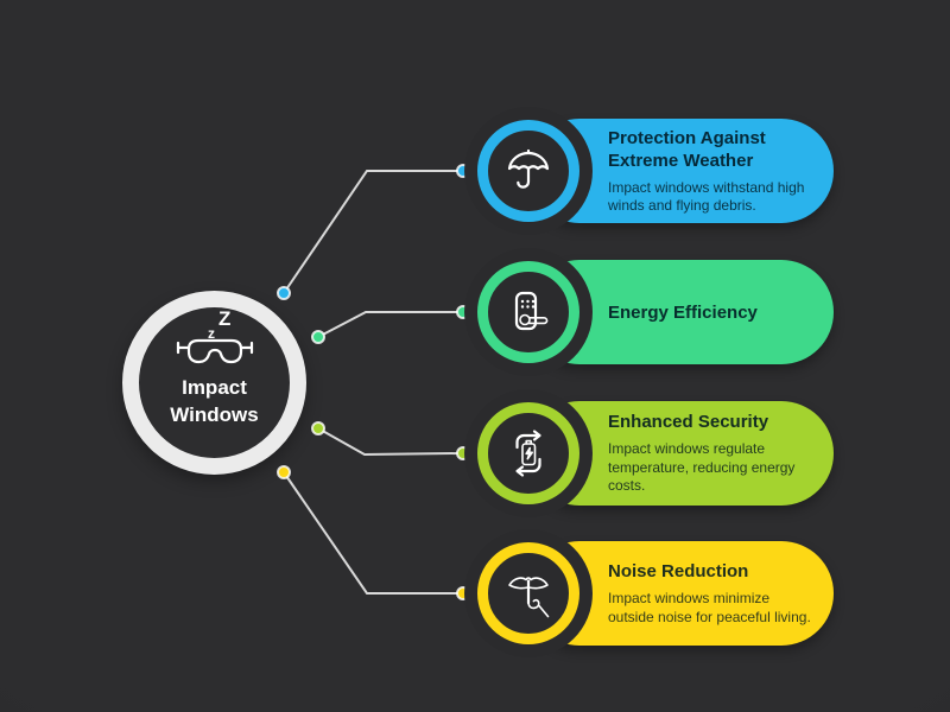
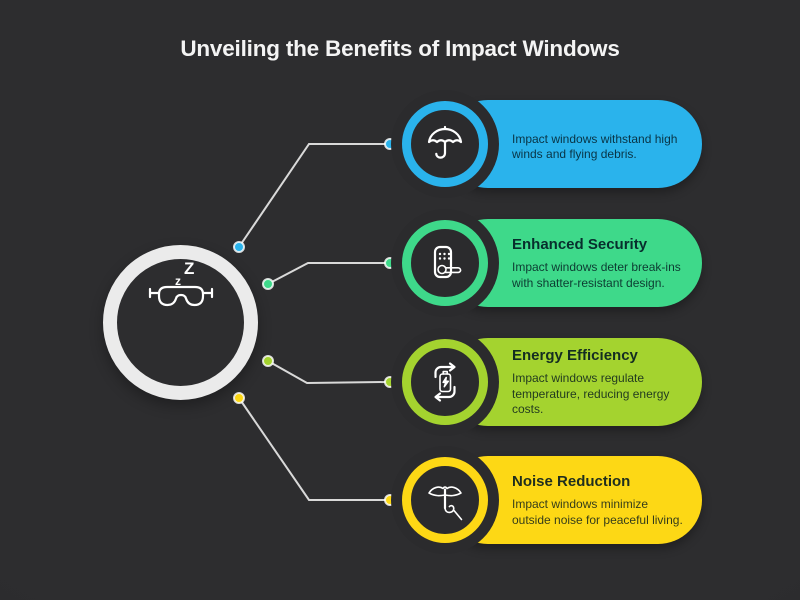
+ Unveiling the Benefits of Impact Windows
  Z
  z
- Impact Windows
- Protection Against Extreme Weather
  Impact windows withstand high winds and flying debris.
- Energy Efficiency
+ Enhanced Security
+ Impact windows deter break-ins with shatter-resistant design.
- Enhanced Security
+ Energy Efficiency
  Impact windows regulate temperature, reducing energy costs.
  Noise Reduction
  Impact windows minimize outside noise for peaceful living.
